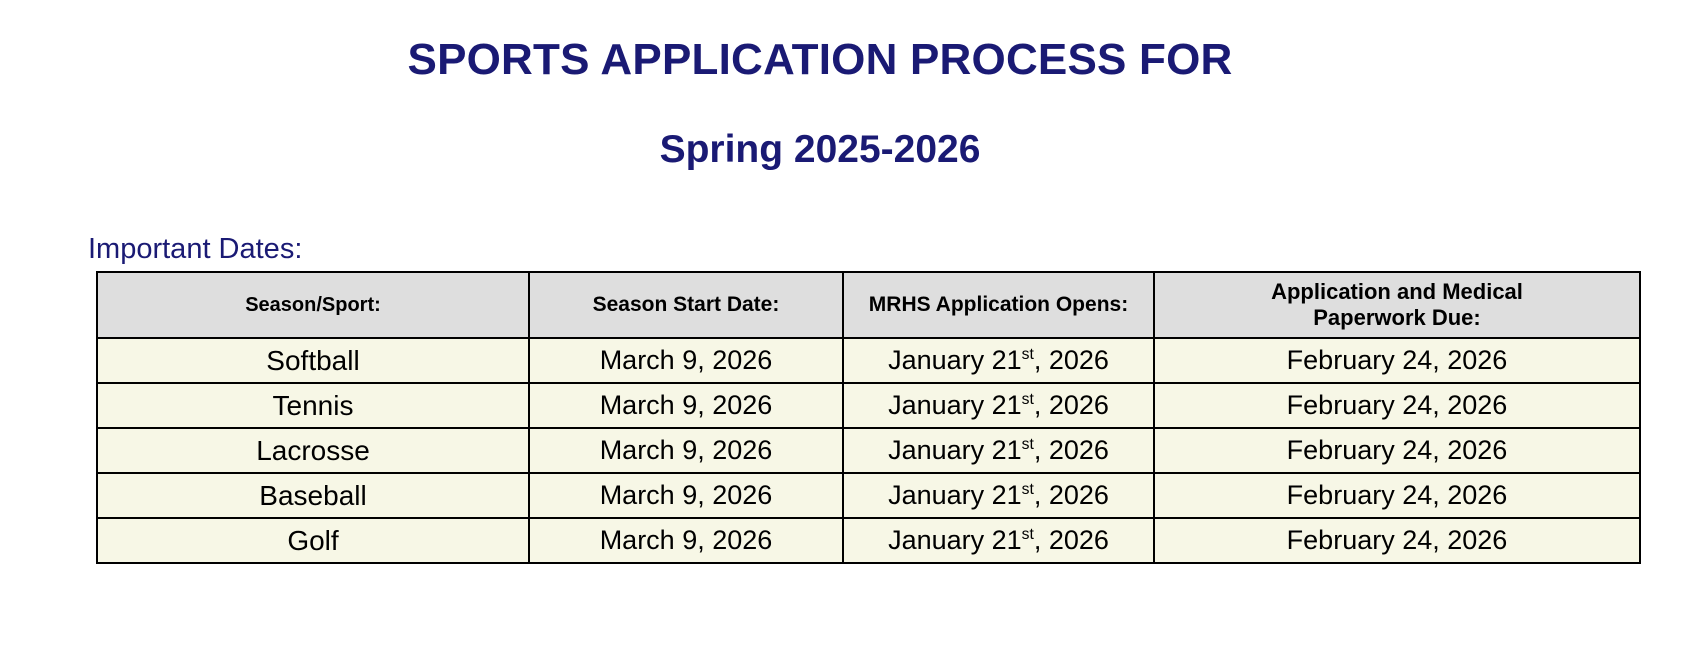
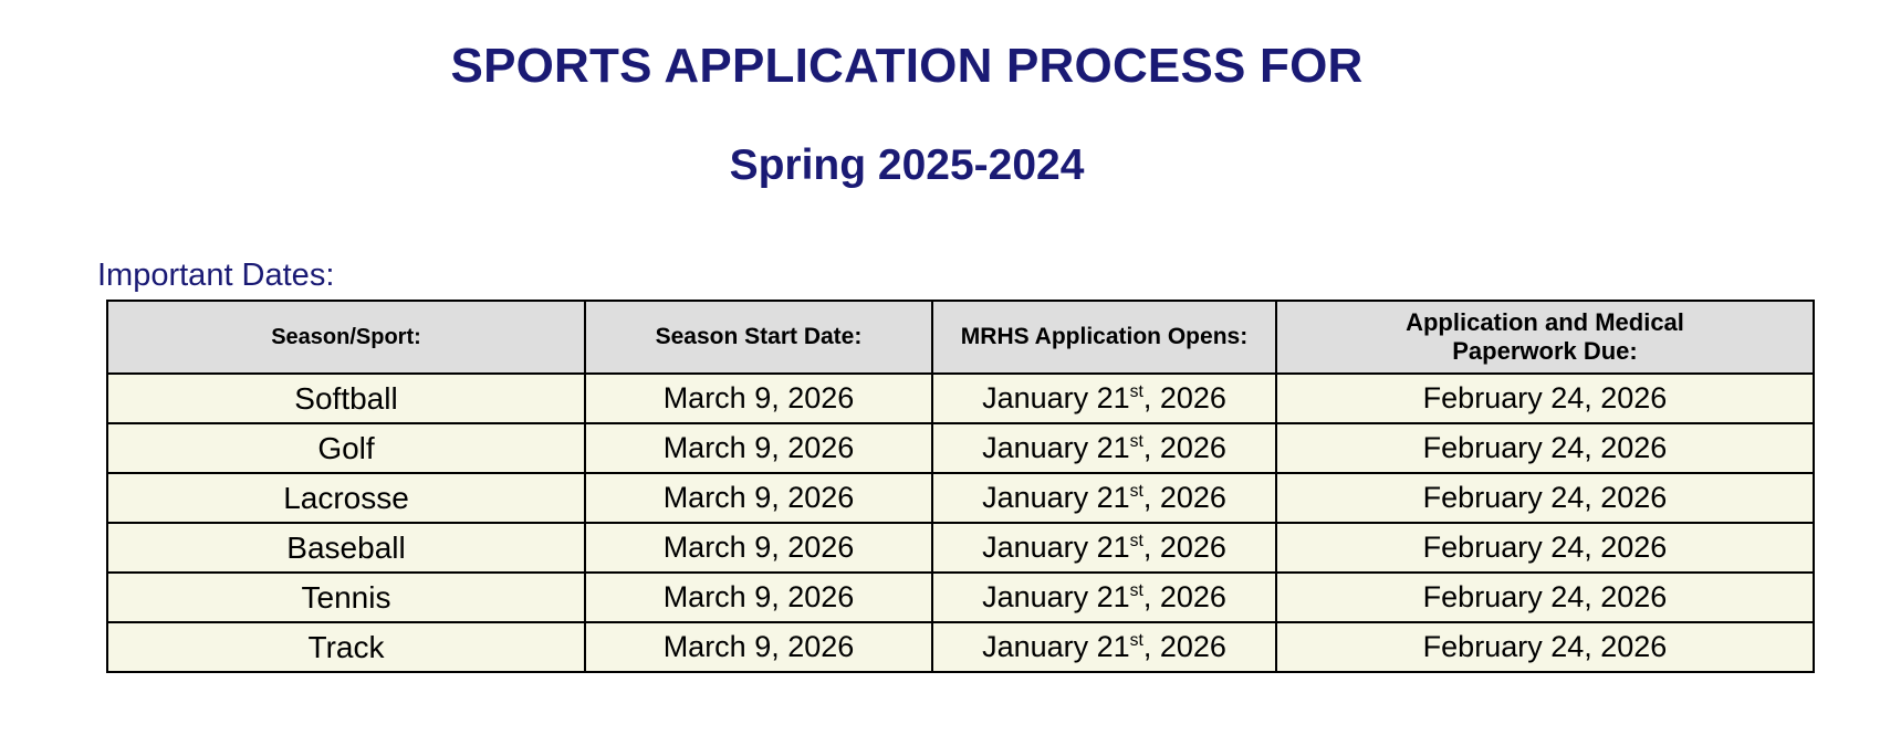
  SPORTS APPLICATION PROCESS FOR
- Spring 2025-2026
+ Spring 2025-2024
  Important Dates:
  Season/Sport:	Season Start Date:	MRHS Application Opens:	Application and Medical Paperwork Due:
  Softball	March 9, 2026	January 21st, 2026	February 24, 2026
- Tennis	March 9, 2026	January 21st, 2026	February 24, 2026
+ Golf	March 9, 2026	January 21st, 2026	February 24, 2026
  Lacrosse	March 9, 2026	January 21st, 2026	February 24, 2026
  Baseball	March 9, 2026	January 21st, 2026	February 24, 2026
- Golf	March 9, 2026	January 21st, 2026	February 24, 2026
+ Tennis	March 9, 2026	January 21st, 2026	February 24, 2026
+ Track	March 9, 2026	January 21st, 2026	February 24, 2026
